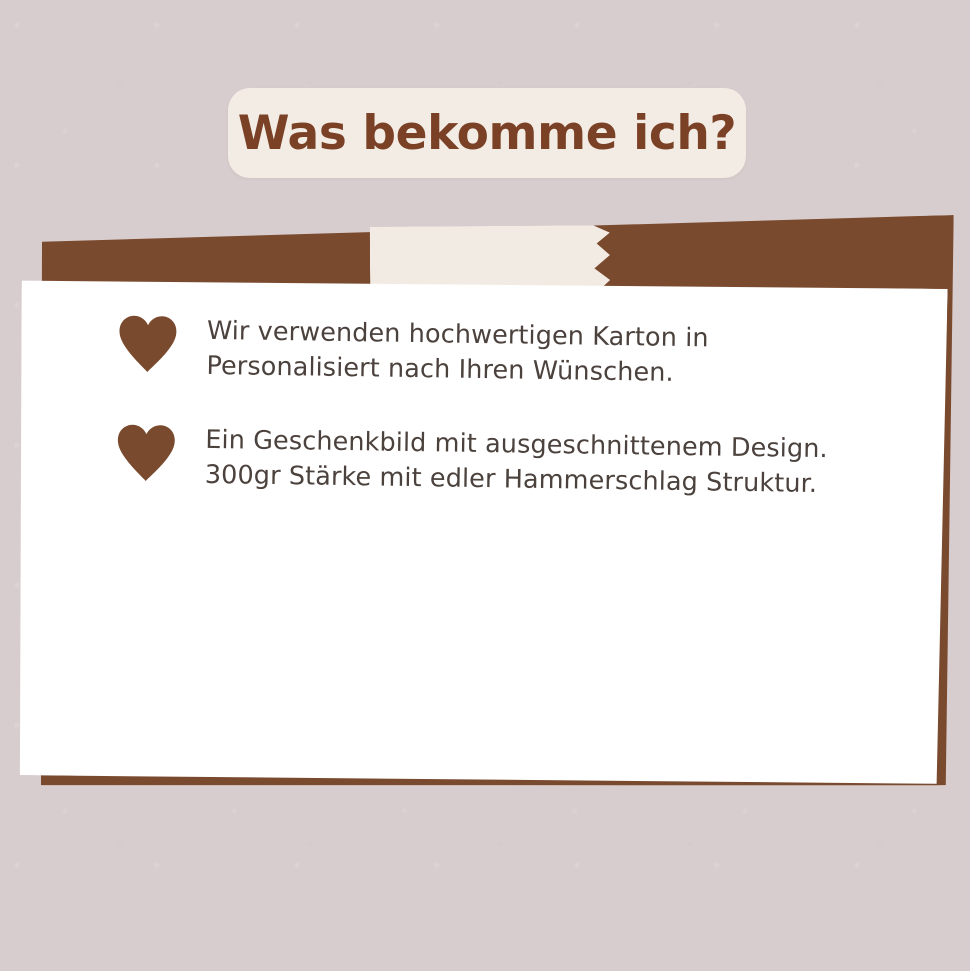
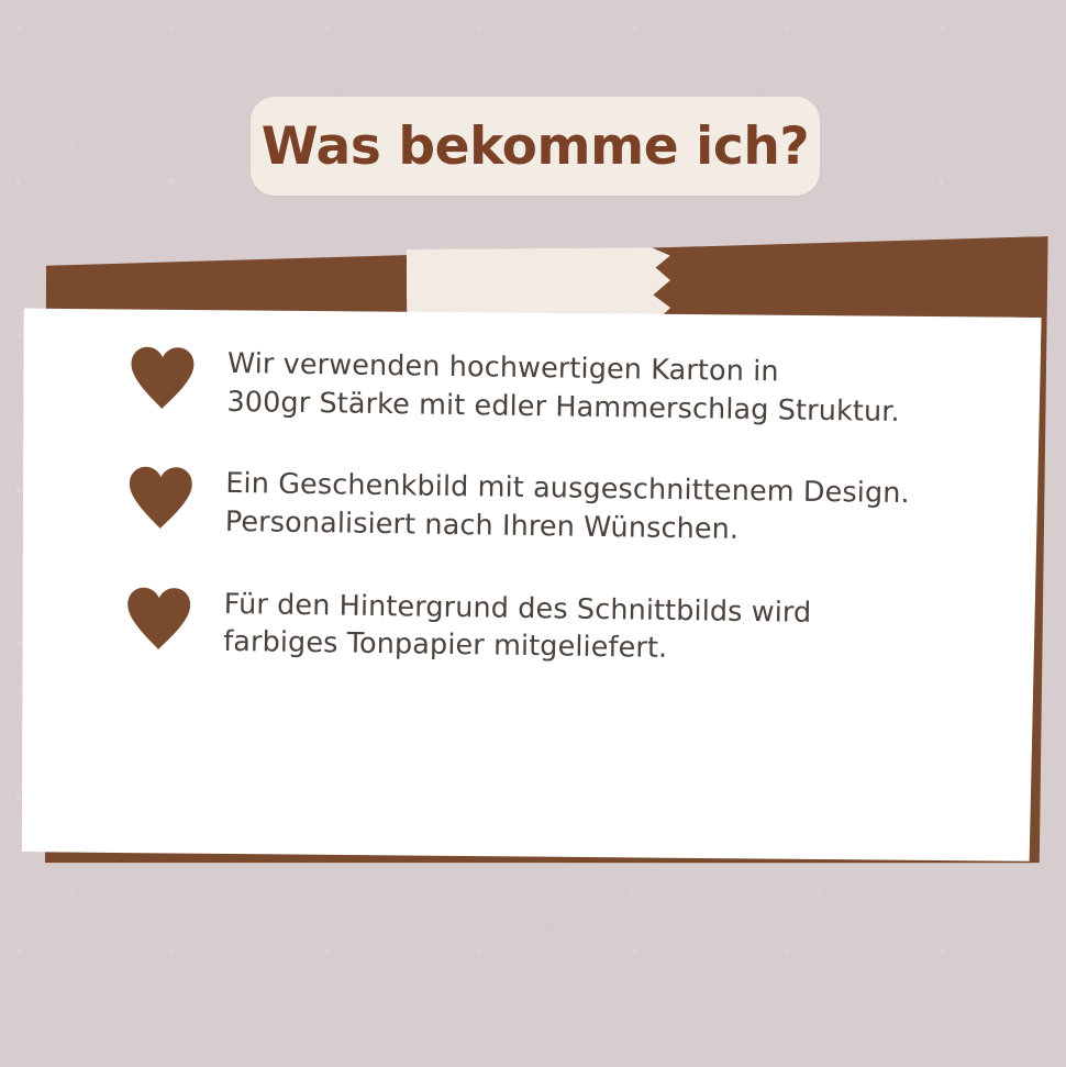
  Was bekomme ich?
  Wir verwenden hochwertigen Karton in
- Personalisiert nach Ihren Wünschen.
+ 300gr Stärke mit edler Hammerschlag Struktur.
  Ein Geschenkbild mit ausgeschnittenem Design.
- 300gr Stärke mit edler Hammerschlag Struktur.
+ Personalisiert nach Ihren Wünschen.
+ Für den Hintergrund des Schnittbilds wird
+ farbiges Tonpapier mitgeliefert.
